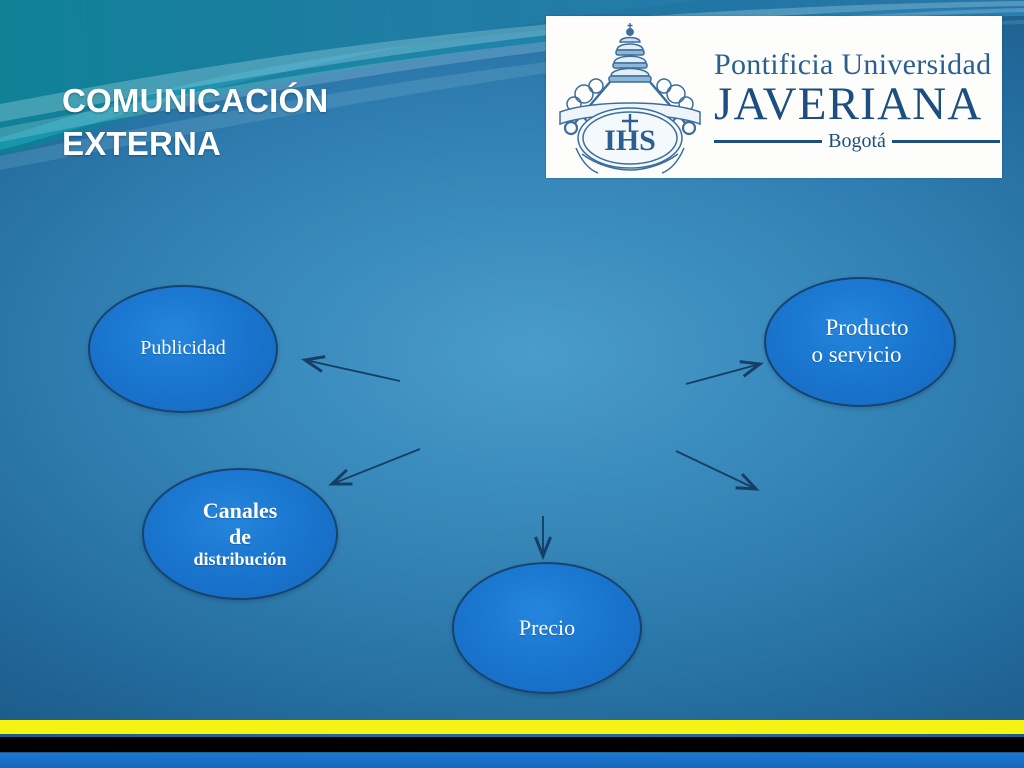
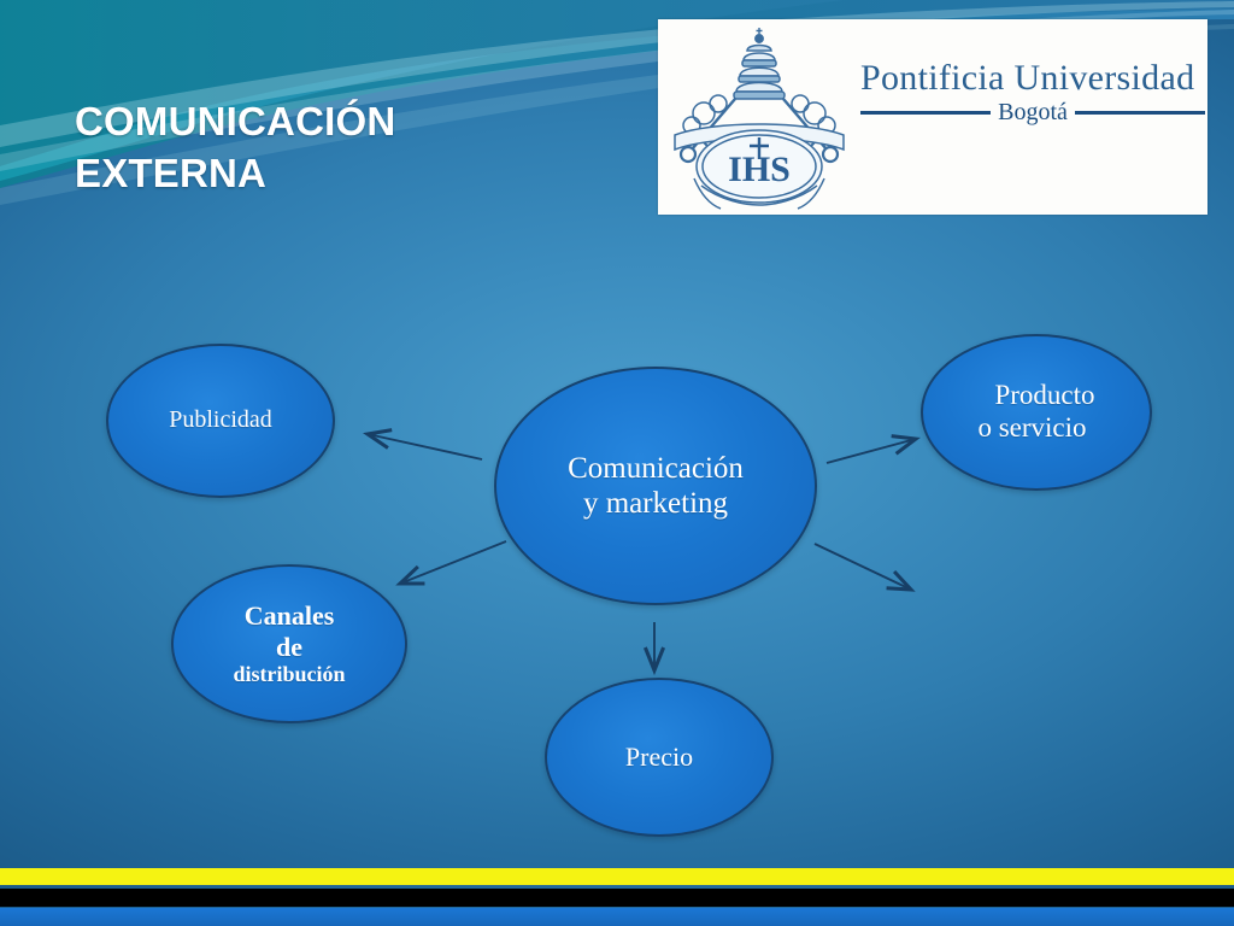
  COMUNICACIÓN
  EXTERNA
  IHS
  Pontificia Universidad
- JAVERIANA
  Bogotá
  Publicidad
  Producto
  o servicio
+ Comunicación
+ y marketing
  Canales
  de
  distribución
  Precio
